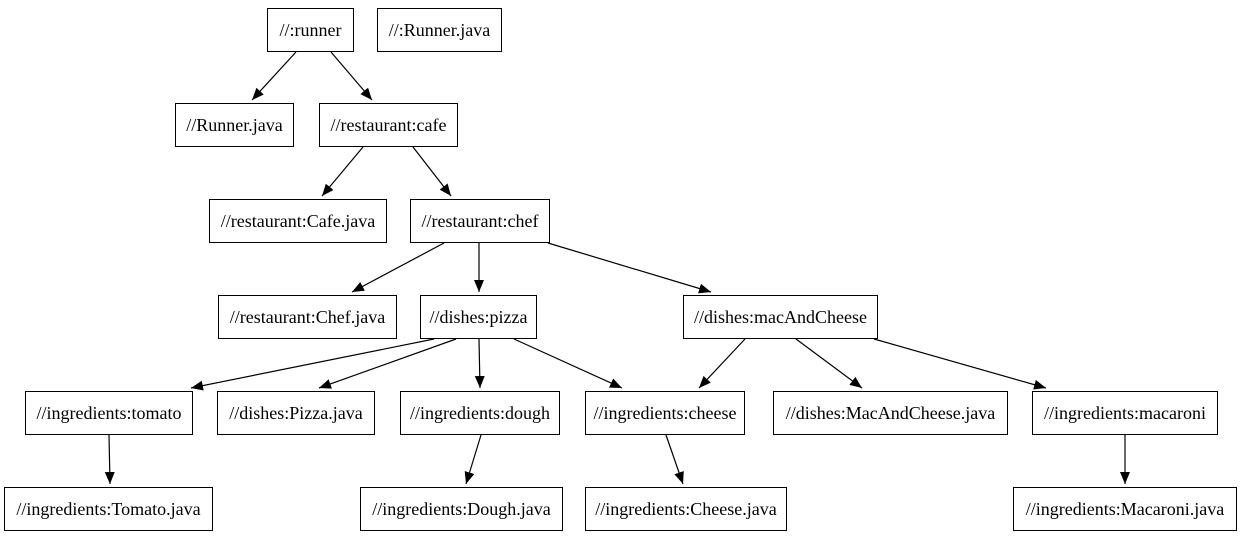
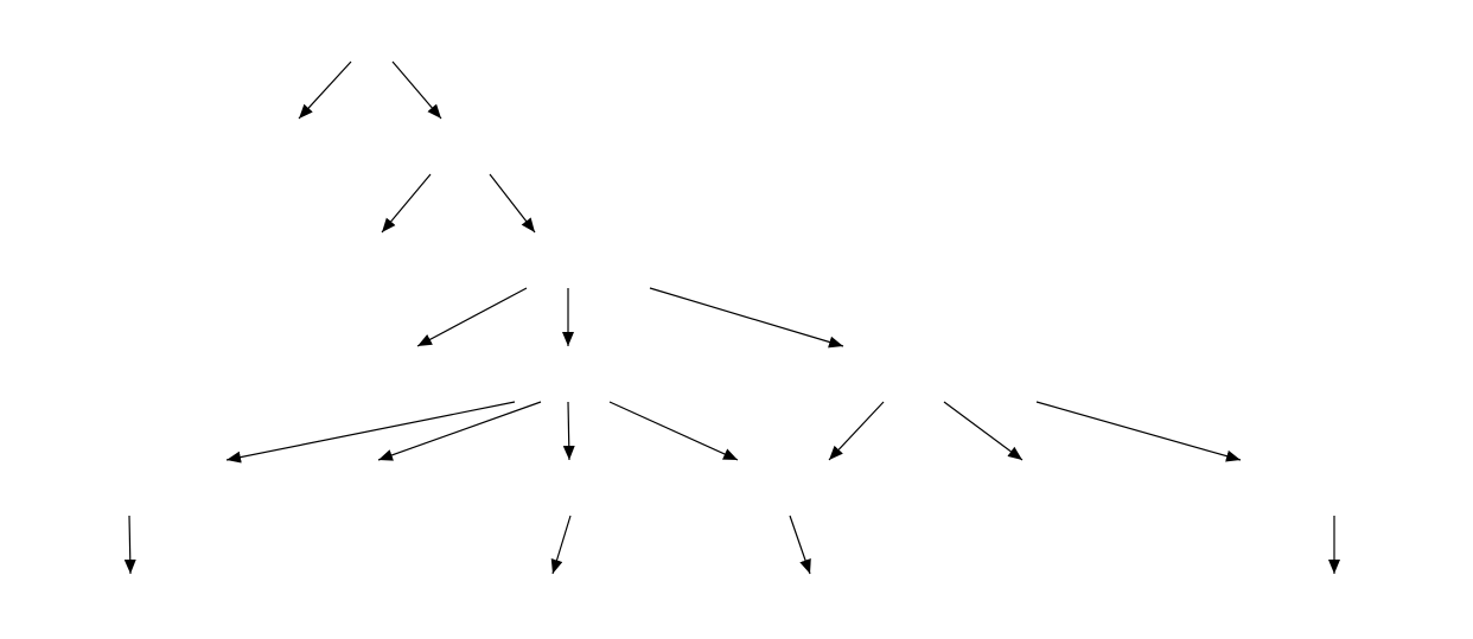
- //:runner
- //:Runner.java
- //Runner.java
- //restaurant:cafe
- //restaurant:Cafe.java
- //restaurant:chef
- //restaurant:Chef.java
- //dishes:pizza
- //dishes:macAndCheese
- //ingredients:tomato
- //dishes:Pizza.java
- //ingredients:dough
- //ingredients:cheese
- //dishes:MacAndCheese.java
- //ingredients:macaroni
- //ingredients:Tomato.java
- //ingredients:Dough.java
- //ingredients:Cheese.java
- //ingredients:Macaroni.java
